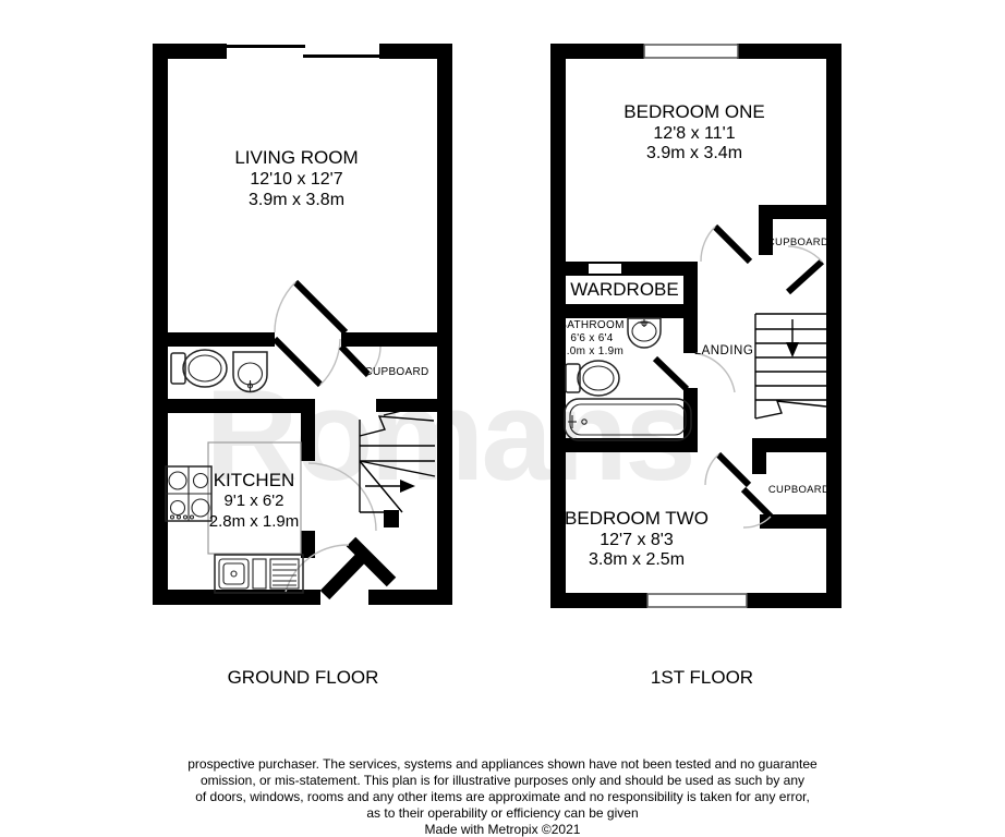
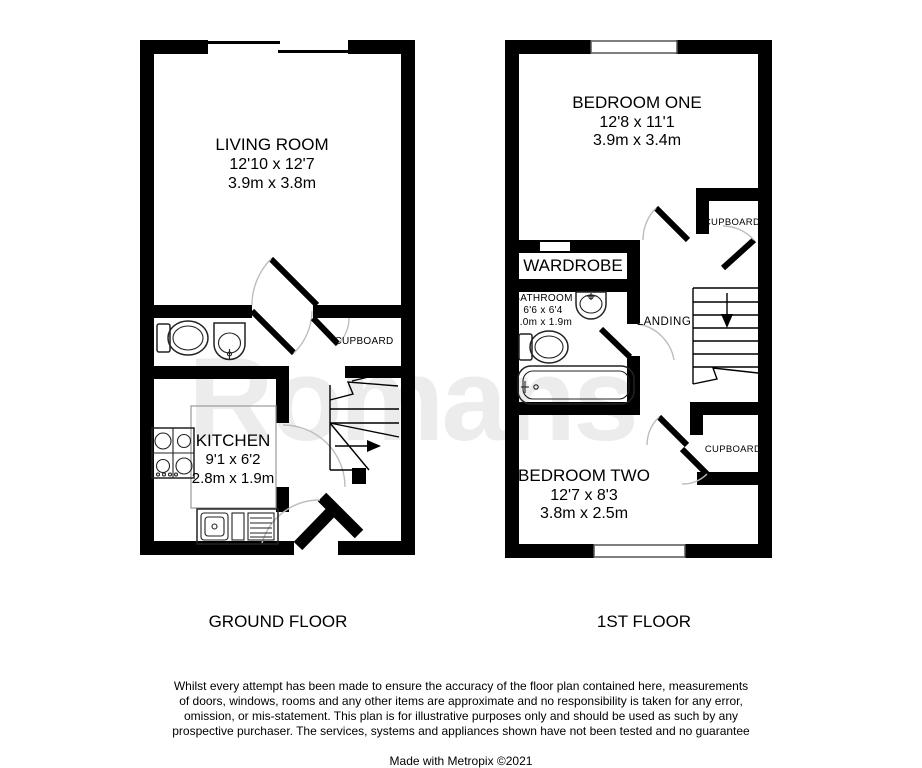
  Romans
  LIVING ROOM
  12'10 x 12'7
  3.9m x 3.8m
  KITCHEN
  9'1 x 6'2
  2.8m x 1.9m
  CUPBOARD
  GROUND FLOOR
  BEDROOM ONE
  12'8 x 11'1
  3.9m x 3.4m
  WARDROBE
  BATHROOM
  6'6 x 6'4
  2.0m x 1.9m
  LANDING
  CUPBOARD
  CUPBOARD
  BEDROOM TWO
  12'7 x 8'3
  3.8m x 2.5m
  1ST FLOOR
+ Whilst every attempt has been made to ensure the accuracy of the floor plan contained here, measurements
- prospective purchaser. The services, systems and appliances shown have not been tested and no guarantee
+ of doors, windows, rooms and any other items are approximate and no responsibility is taken for any error,
  omission, or mis-statement. This plan is for illustrative purposes only and should be used as such by any
- of doors, windows, rooms and any other items are approximate and no responsibility is taken for any error,
+ prospective purchaser. The services, systems and appliances shown have not been tested and no guarantee
- as to their operability or efficiency can be given
  Made with Metropix ©2021
